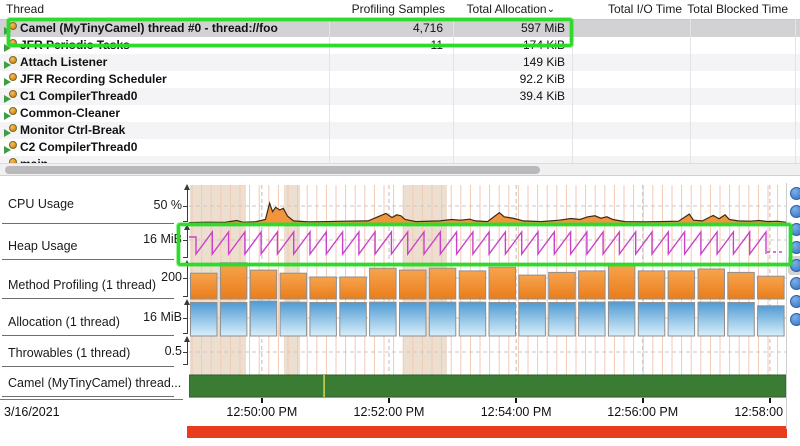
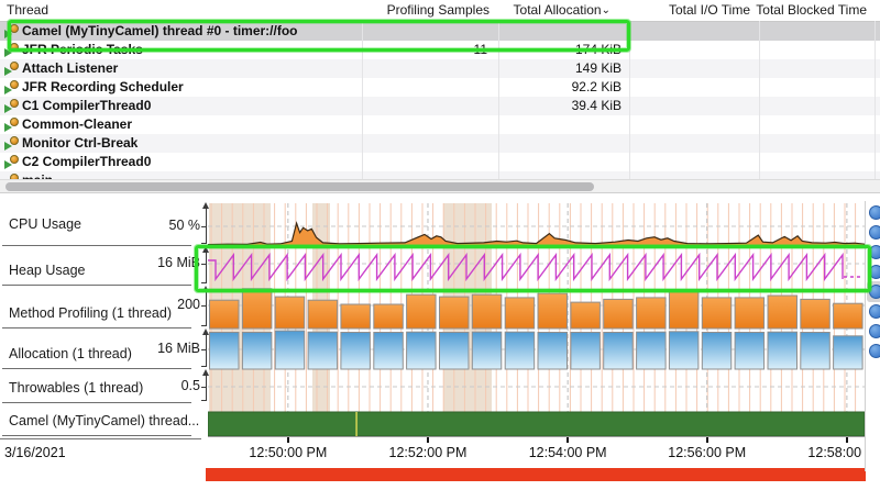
  Thread
  Profiling Samples
  Total Allocation⌄
  Total I/O Time
  Total Blocked Time
- Camel (MyTinyCamel) thread #0 - thread://foo
+ Camel (MyTinyCamel) thread #0 - timer://foo
- 4,716
- 597 MiB
  JFR Periodic Tasks
  11
  174 KiB
  Attach Listener
  149 KiB
  JFR Recording Scheduler
  92.2 KiB
  C1 CompilerThread0
  39.4 KiB
  Common-Cleaner
  Monitor Ctrl-Break
  C2 CompilerThread0
  CPU Usage
  50 %
  Heap Usage
  16 MiB
  Method Profiling (1 thread)
  200
  Allocation (1 thread)
  16 MiB
  Throwables (1 thread)
  0.5
  Camel (MyTinyCamel) thread...
  3/16/2021
  12:50:00 PM
  12:52:00 PM
  12:54:00 PM
  12:56:00 PM
  12:58:00
